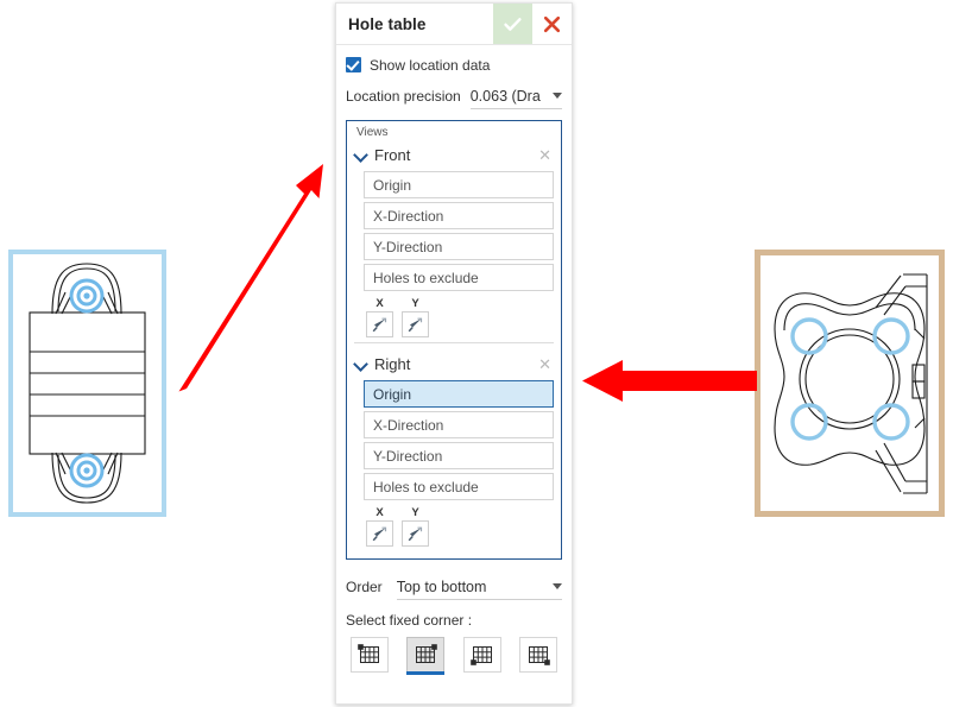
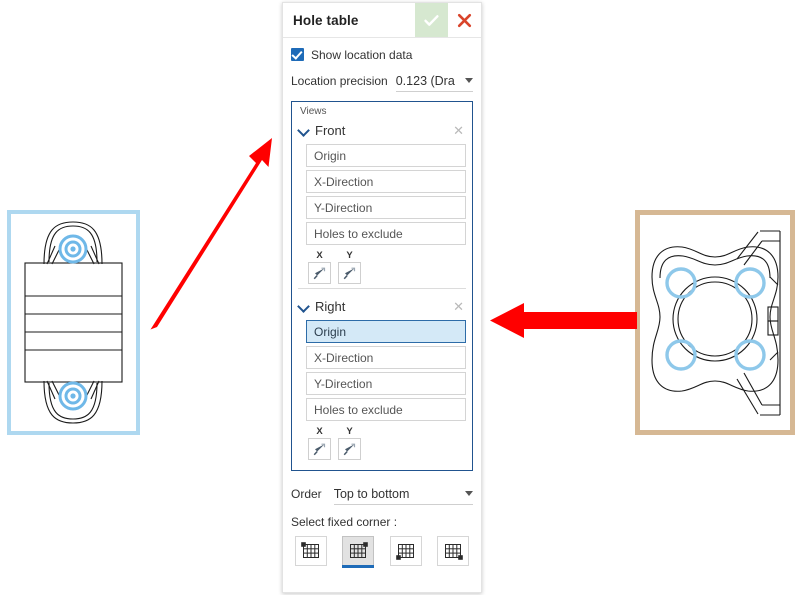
  Hole table
  Show location data
  Location precision
- 0.063 (Dra
+ 0.123 (Dra
  Views
  Front
  ✕
  Origin
  X-Direction
  Y-Direction
  Holes to exclude
  X
  Y
  Right
  ✕
  Origin
  X-Direction
  Y-Direction
  Holes to exclude
  X
  Y
  Order
  Top to bottom
  Select fixed corner :
